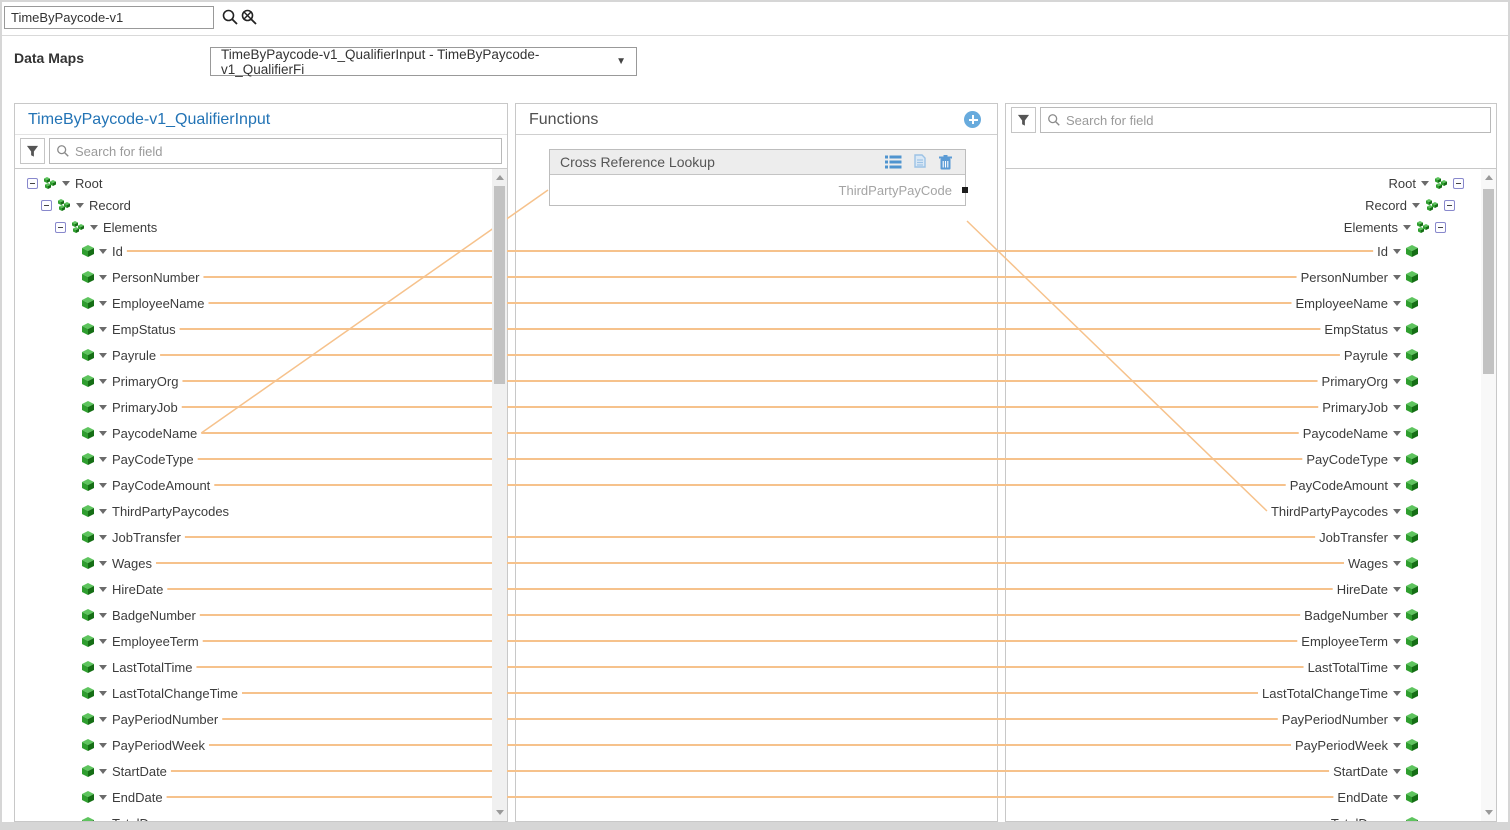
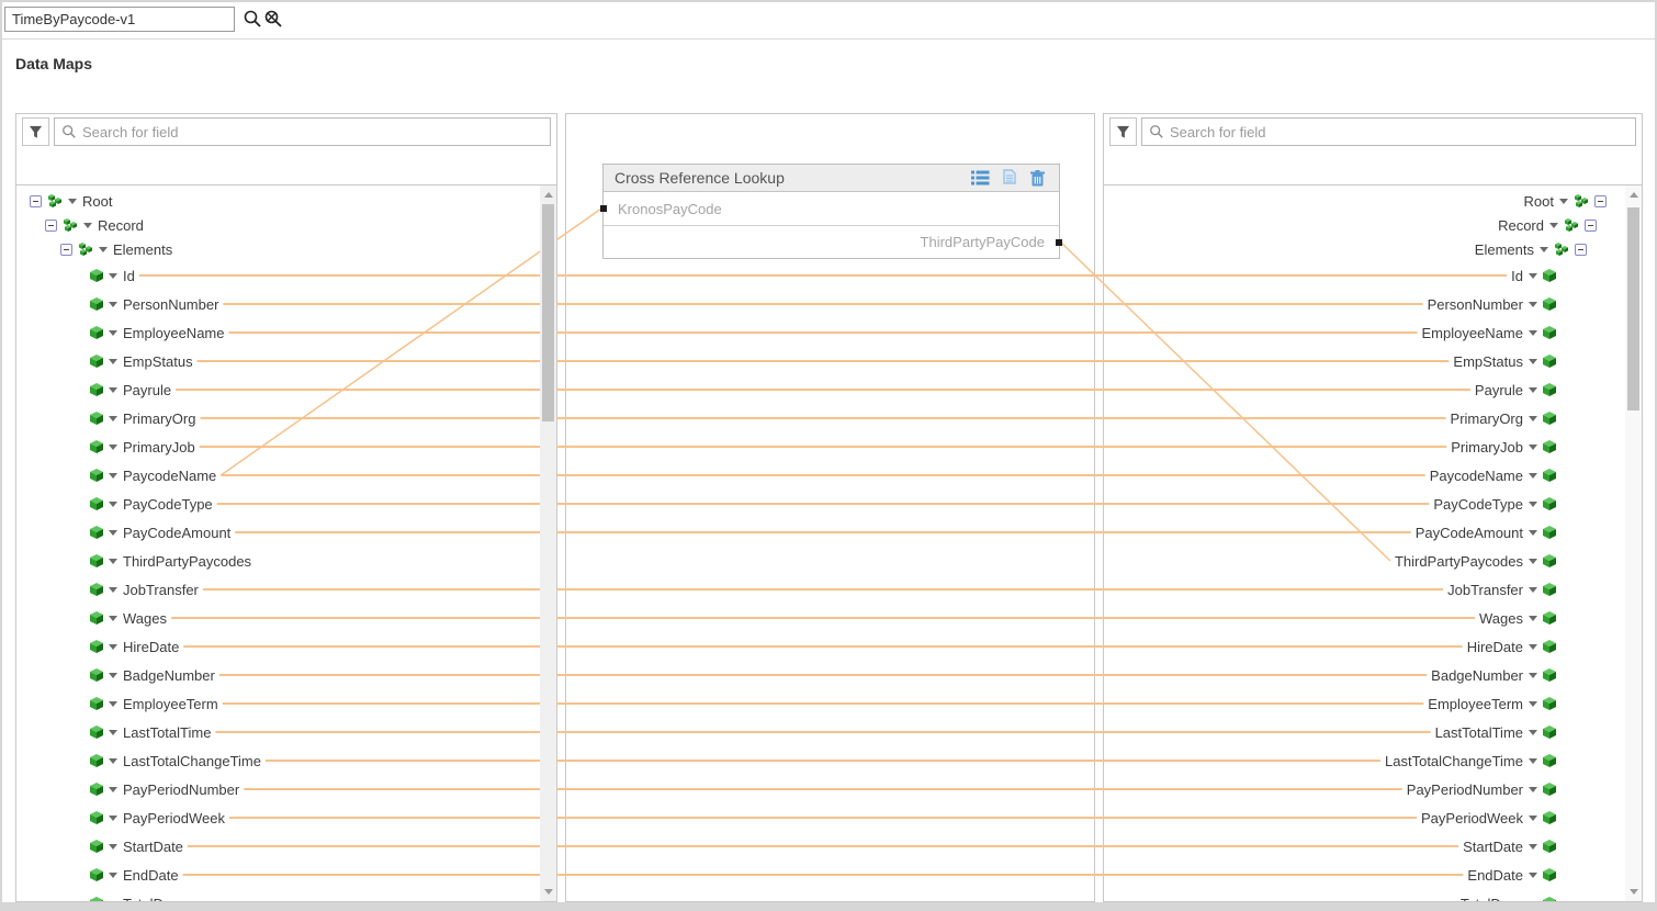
  TimeByPaycode-v1
  Data Maps
- TimeByPaycode-v1_QualifierInput - TimeByPaycode-v1_QualifierFi
- ▼
- TimeByPaycode-v1_QualifierInput
  Search for field
  Root
  Record
  Elements
  Id
  PersonNumber
  EmployeeName
  EmpStatus
  Payrule
  PrimaryOrg
  PrimaryJob
  PaycodeName
  PayCodeType
  PayCodeAmount
  ThirdPartyPaycodes
  JobTransfer
  Wages
  HireDate
  BadgeNumber
  EmployeeTerm
  LastTotalTime
  LastTotalChangeTime
  PayPeriodNumber
  PayPeriodWeek
  StartDate
  EndDate
- Functions
  Cross Reference Lookup
+ KronosPayCode
  ThirdPartyPayCode
  Search for field
  Root
  Record
  Elements
  Id
  PersonNumber
  EmployeeName
  EmpStatus
  Payrule
  PrimaryOrg
  PrimaryJob
  PaycodeName
  PayCodeType
  PayCodeAmount
  ThirdPartyPaycodes
  JobTransfer
  Wages
  HireDate
  BadgeNumber
  EmployeeTerm
  LastTotalTime
  LastTotalChangeTime
  PayPeriodNumber
  PayPeriodWeek
  StartDate
  EndDate
